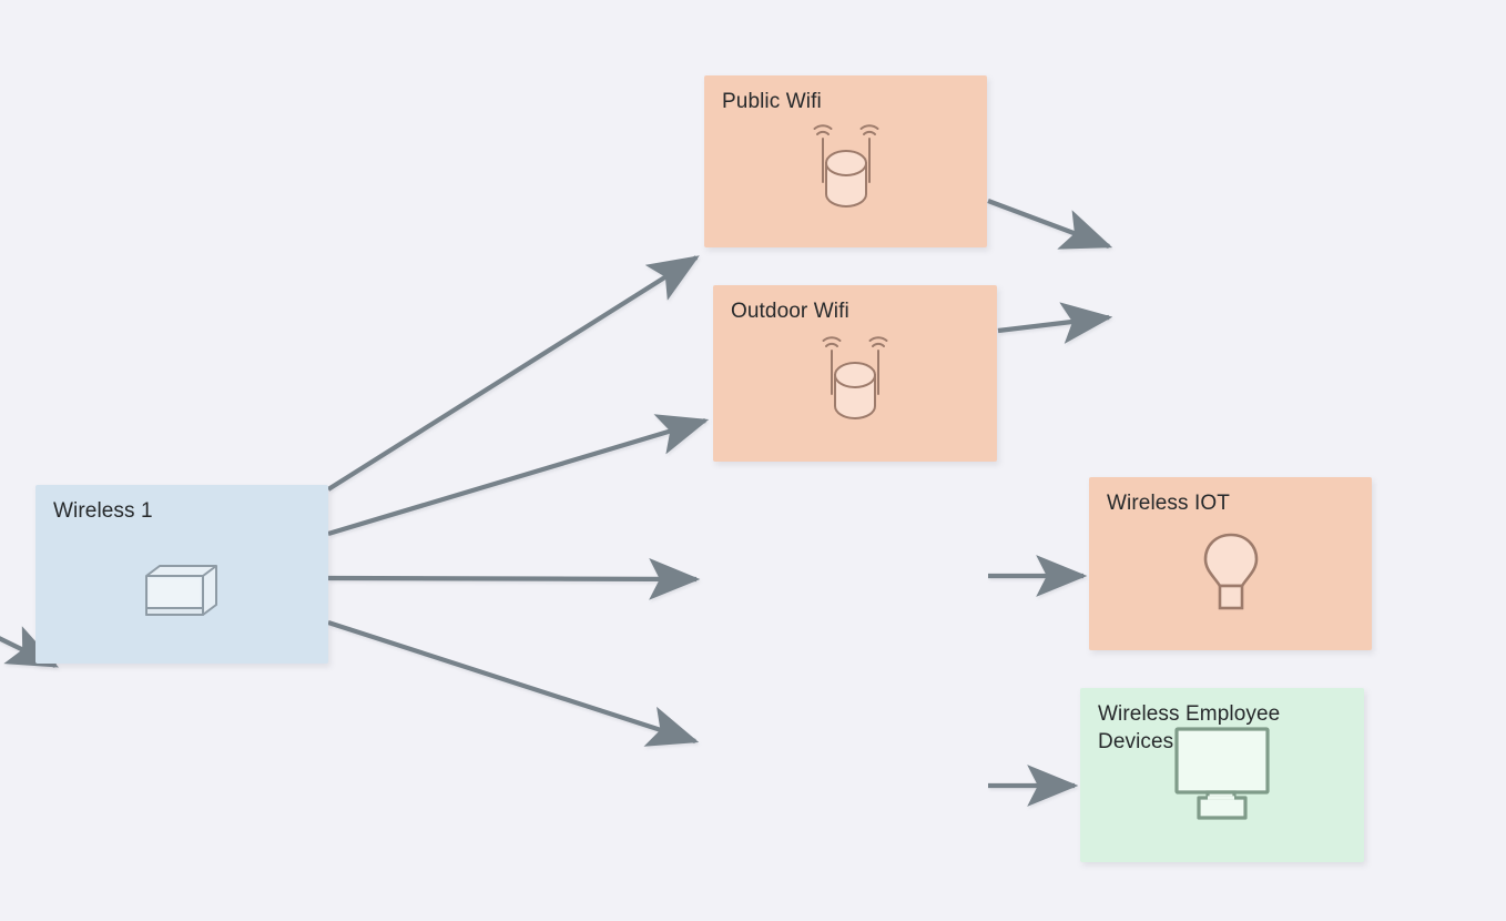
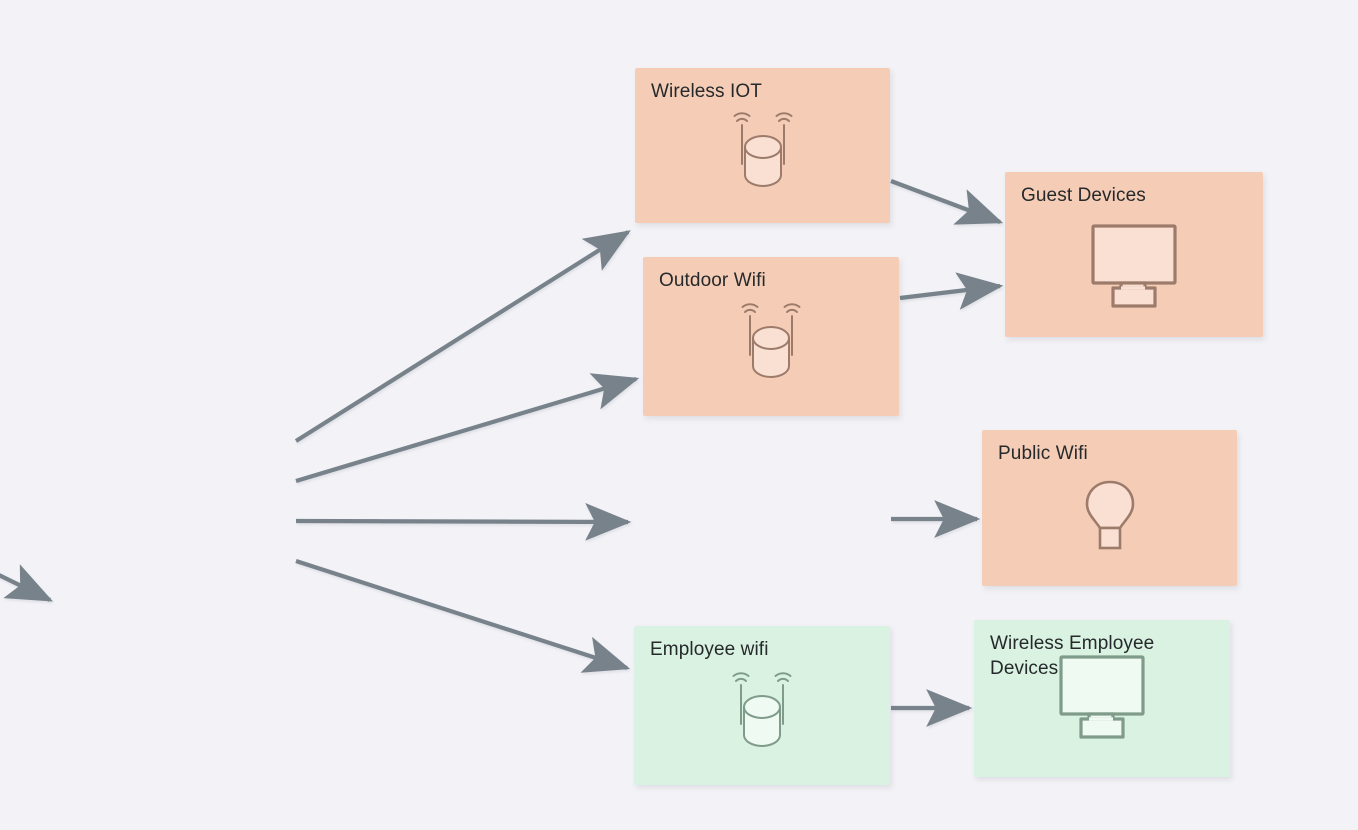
- Wireless 1
- Public Wifi
+ Wireless IOT
  Outdoor Wifi
+ Employee wifi
+ Guest Devices
- Wireless IOT
+ Public Wifi
  Wireless Employee
  Devices
